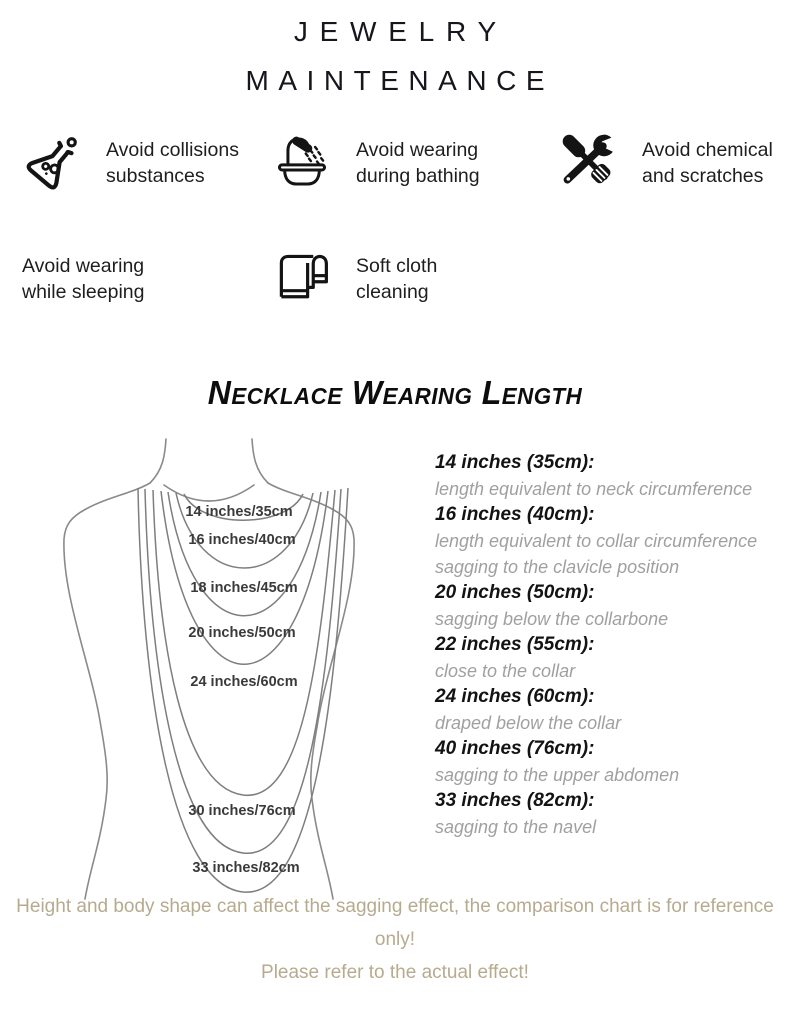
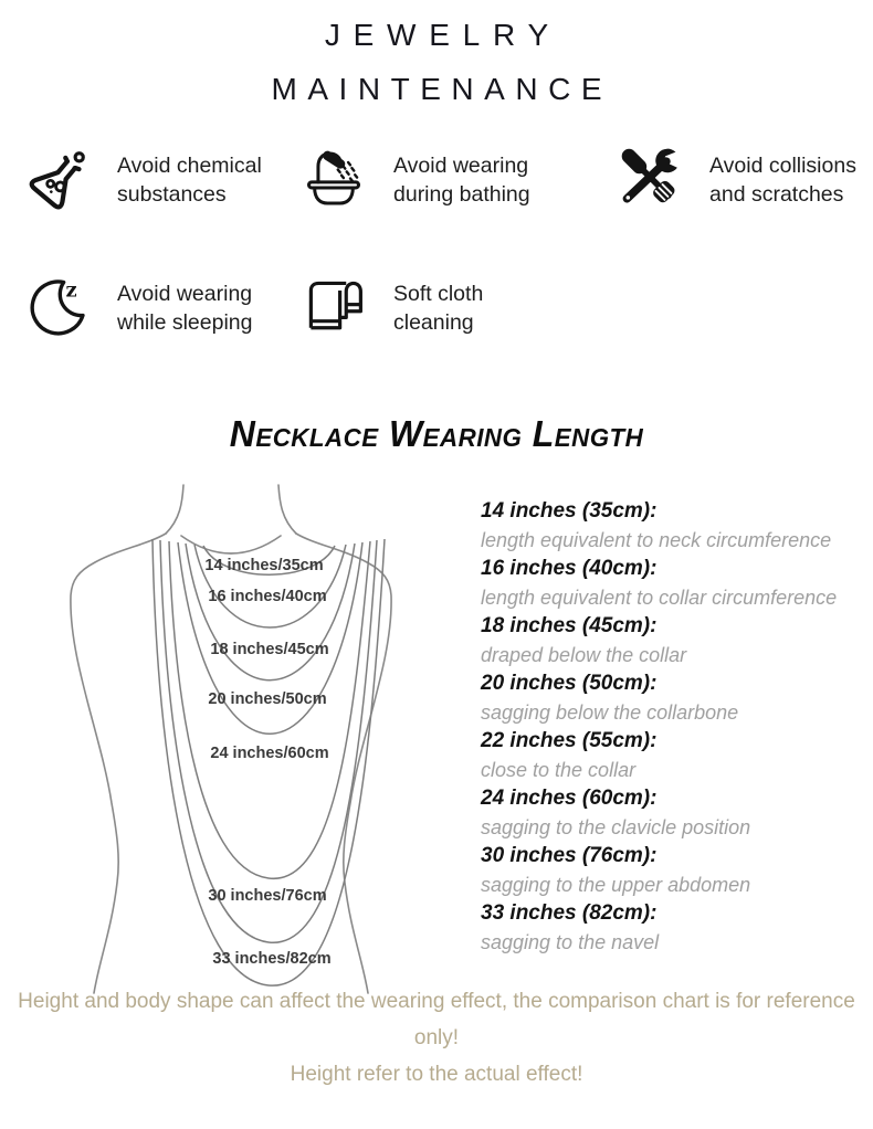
  JEWELRY
  MAINTENANCE
- Avoid collisions
+ Avoid chemical
  substances
  Avoid wearing
  during bathing
- Avoid chemical
+ Avoid collisions
  and scratches
+ z
  Avoid wearing
  while sleeping
  Soft cloth
  cleaning
  Necklace Wearing Length
  14 inches/35cm
  16 inches/40cm
  18 inches/45cm
  20 inches/50cm
  24 inches/60cm
  30 inches/76cm
  33 inches/82cm
  14 inches (35cm):
  length equivalent to neck circumference
  16 inches (40cm):
  length equivalent to collar circumference
+ 18 inches (45cm):
- sagging to the clavicle position
+ draped below the collar
  20 inches (50cm):
  sagging below the collarbone
  22 inches (55cm):
  close to the collar
  24 inches (60cm):
- draped below the collar
+ sagging to the clavicle position
- 40 inches (76cm):
+ 30 inches (76cm):
  sagging to the upper abdomen
  33 inches (82cm):
  sagging to the navel
- Height and body shape can affect the sagging effect, the comparison chart is for reference only!
+ Height and body shape can affect the wearing effect, the comparison chart is for reference only!
- Please refer to the actual effect!
+ Height refer to the actual effect!
